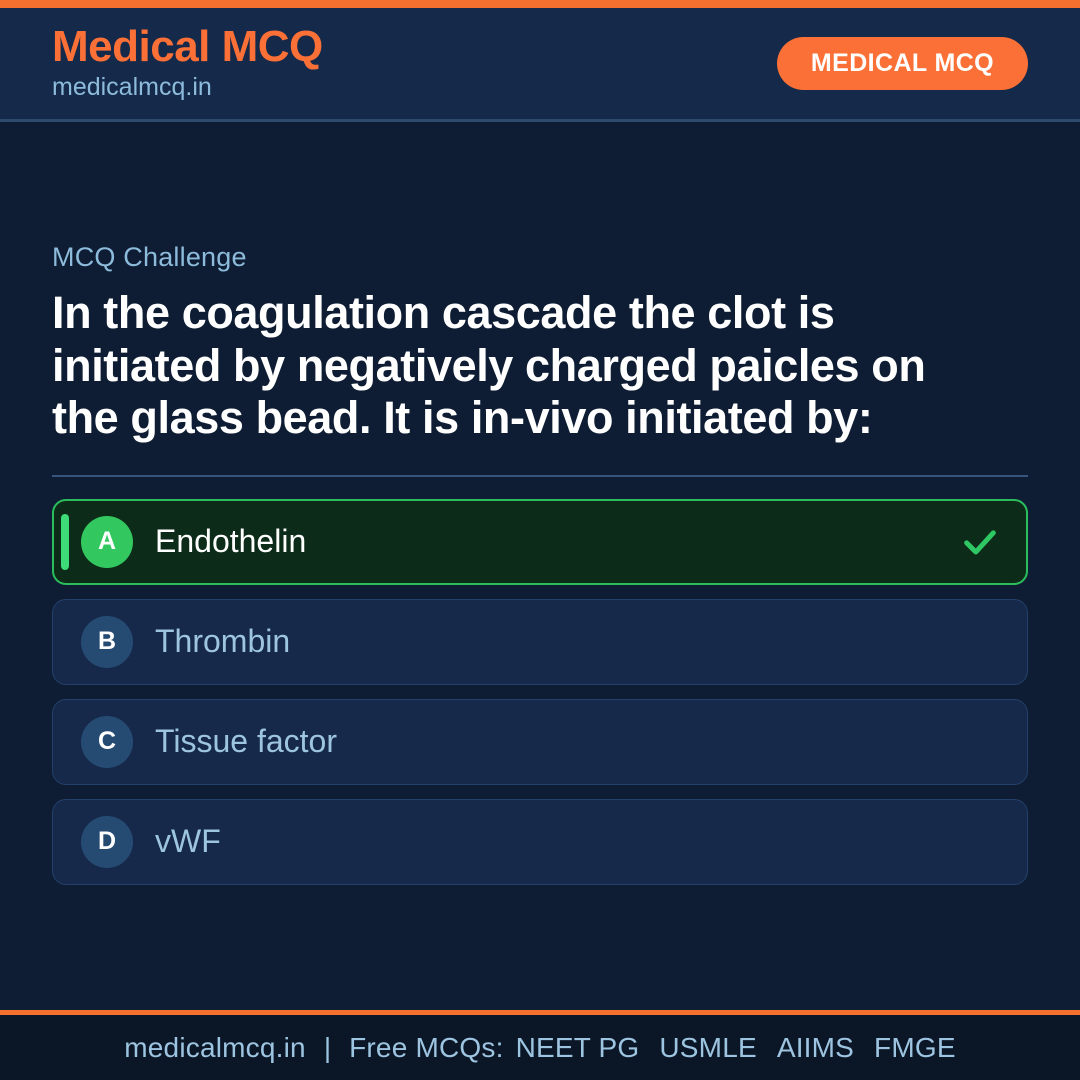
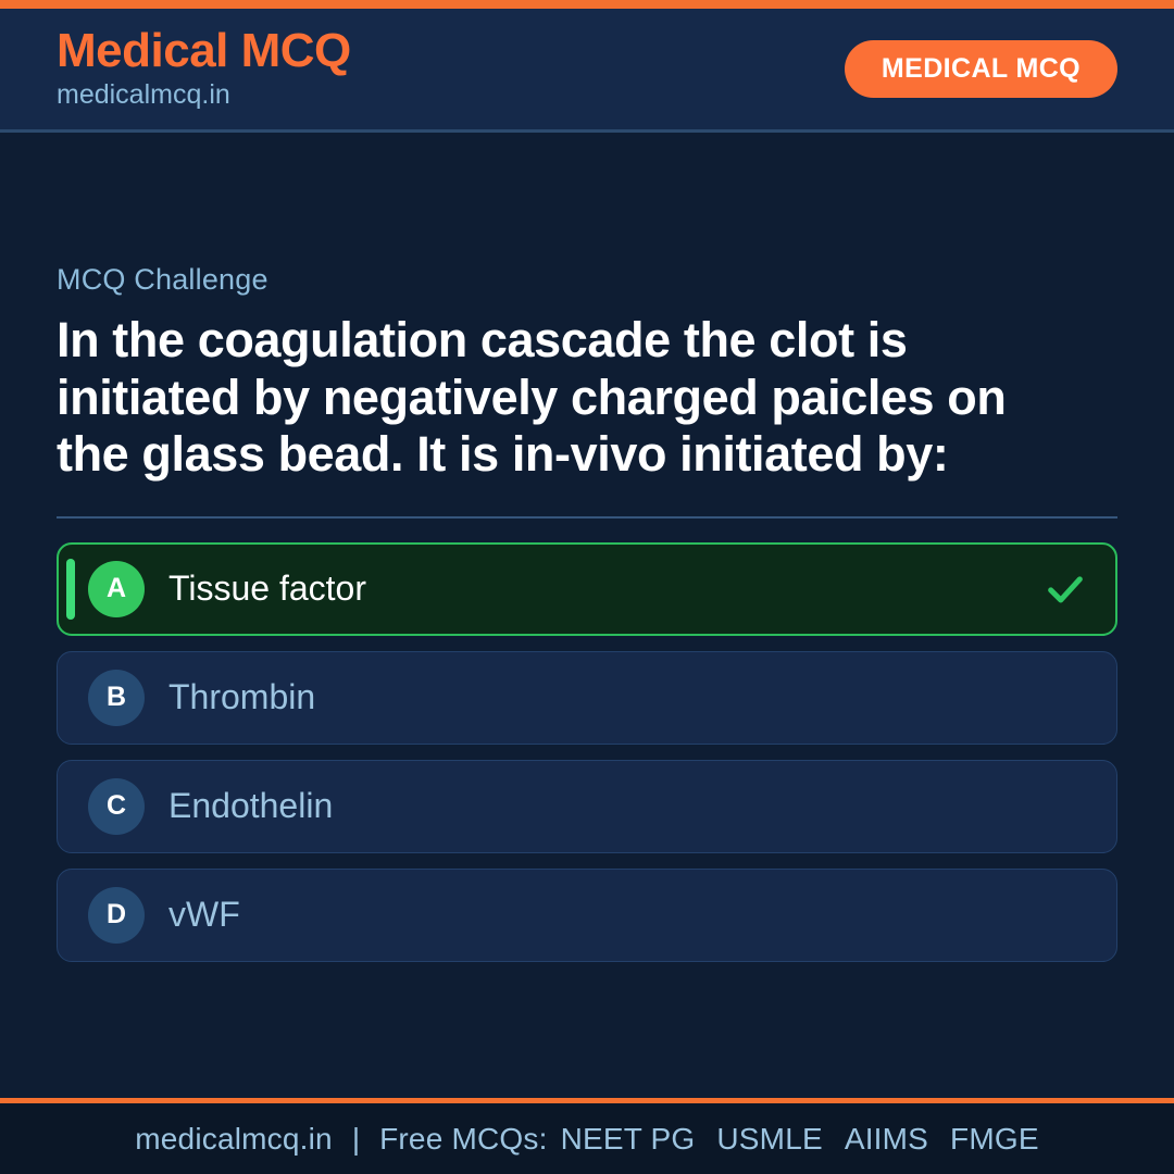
  Medical MCQ
  medicalmcq.in
  MEDICAL MCQ
  MCQ Challenge
  In the coagulation cascade the clot is initiated by negatively charged paicles on the glass bead. It is in-vivo initiated by:
  A
- Endothelin
+ Tissue factor
  B
  Thrombin
  C
- Tissue factor
+ Endothelin
  D
  vWF
  medicalmcq.in
  |
  Free MCQs:
  NEET PG USMLE AIIMS FMGE
